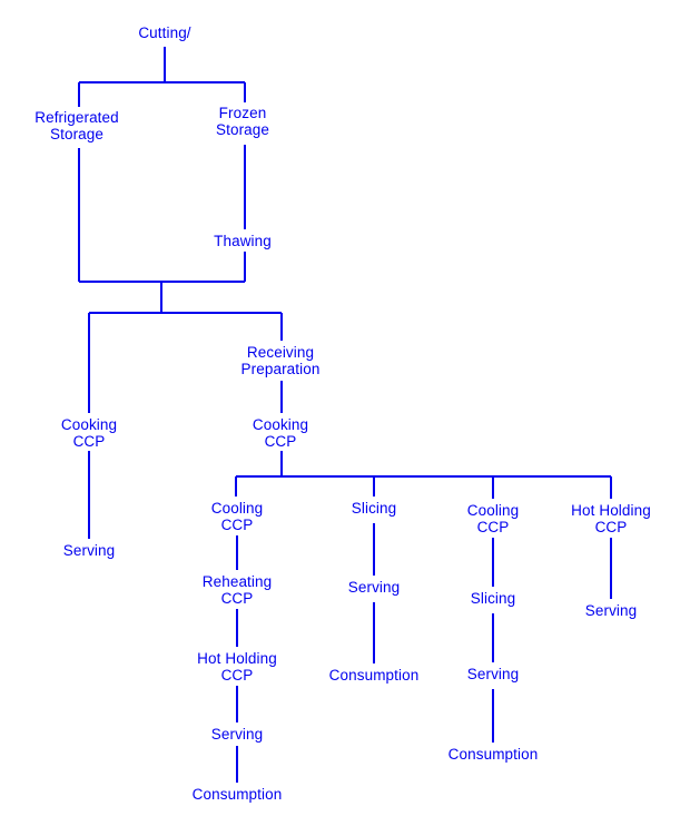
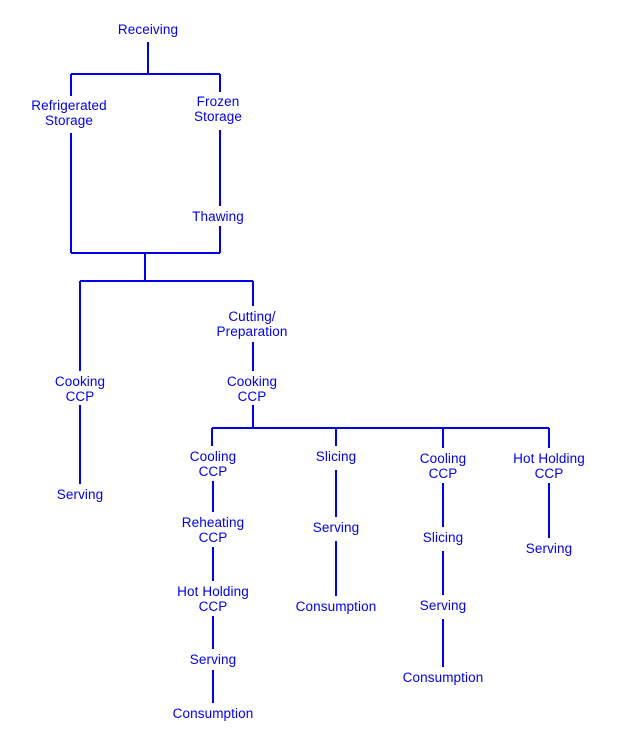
- Cutting/
+ Receiving
  Refrigerated
  Storage
  Frozen
  Storage
  Thawing
  Cooking
  CCP
  Serving
- Receiving
+ Cutting/
  Preparation
  Cooking
  CCP
  Cooling
  CCP
  Reheating
  CCP
  Hot Holding
  CCP
  Serving
  Consumption
  Slicing
  Serving
  Consumption
  Cooling
  CCP
  Slicing
  Serving
  Consumption
  Hot Holding
  CCP
  Serving
